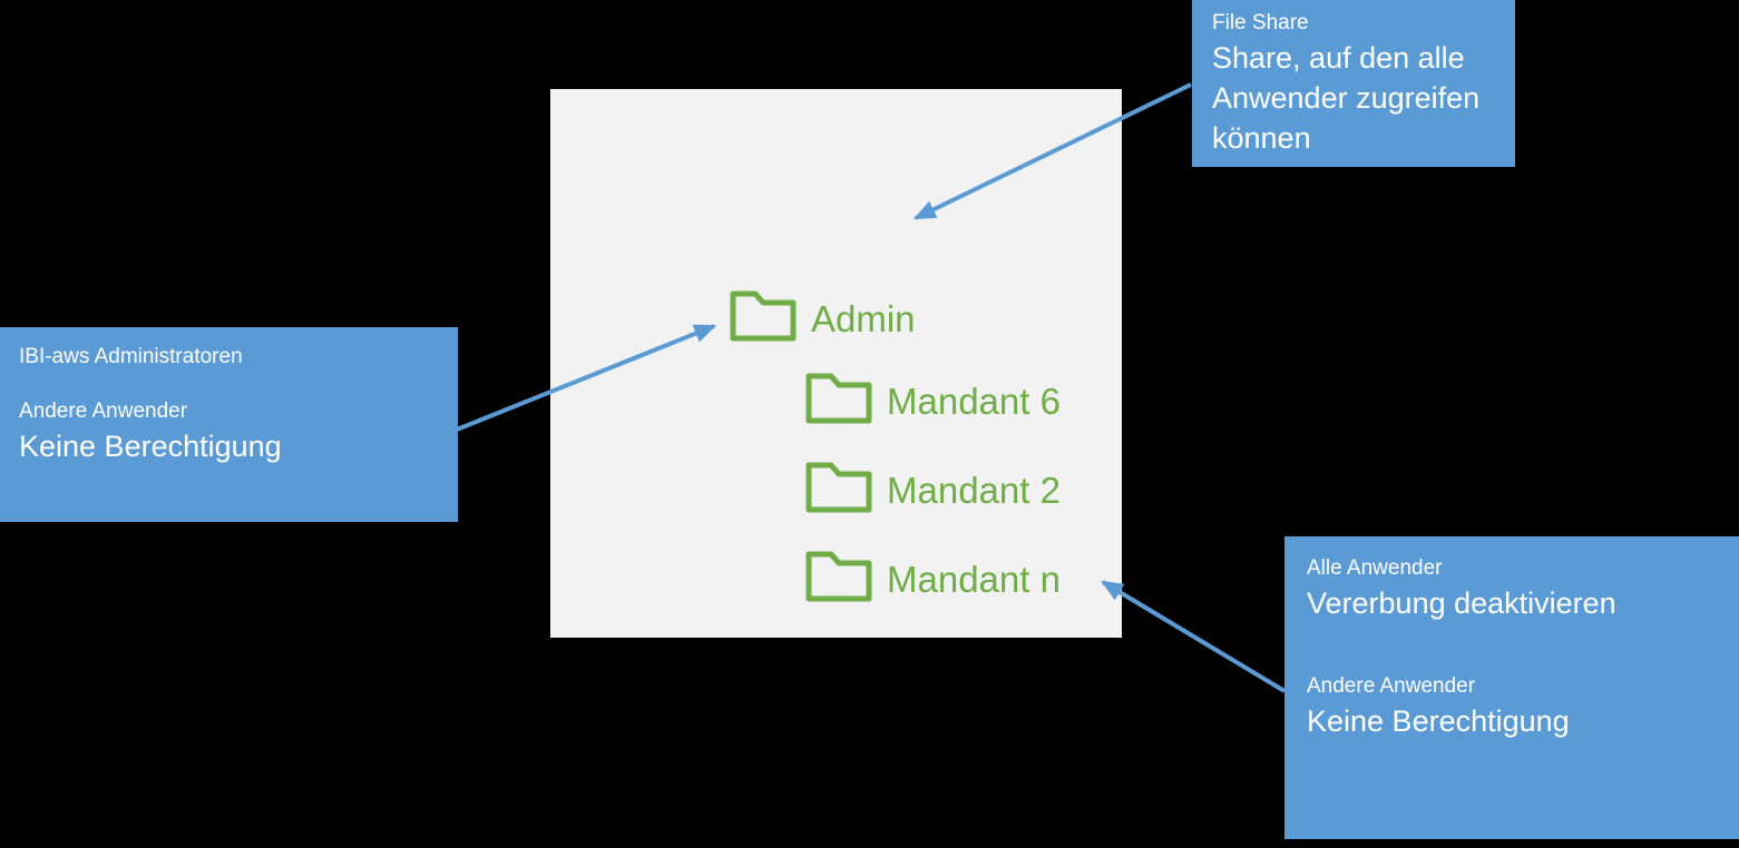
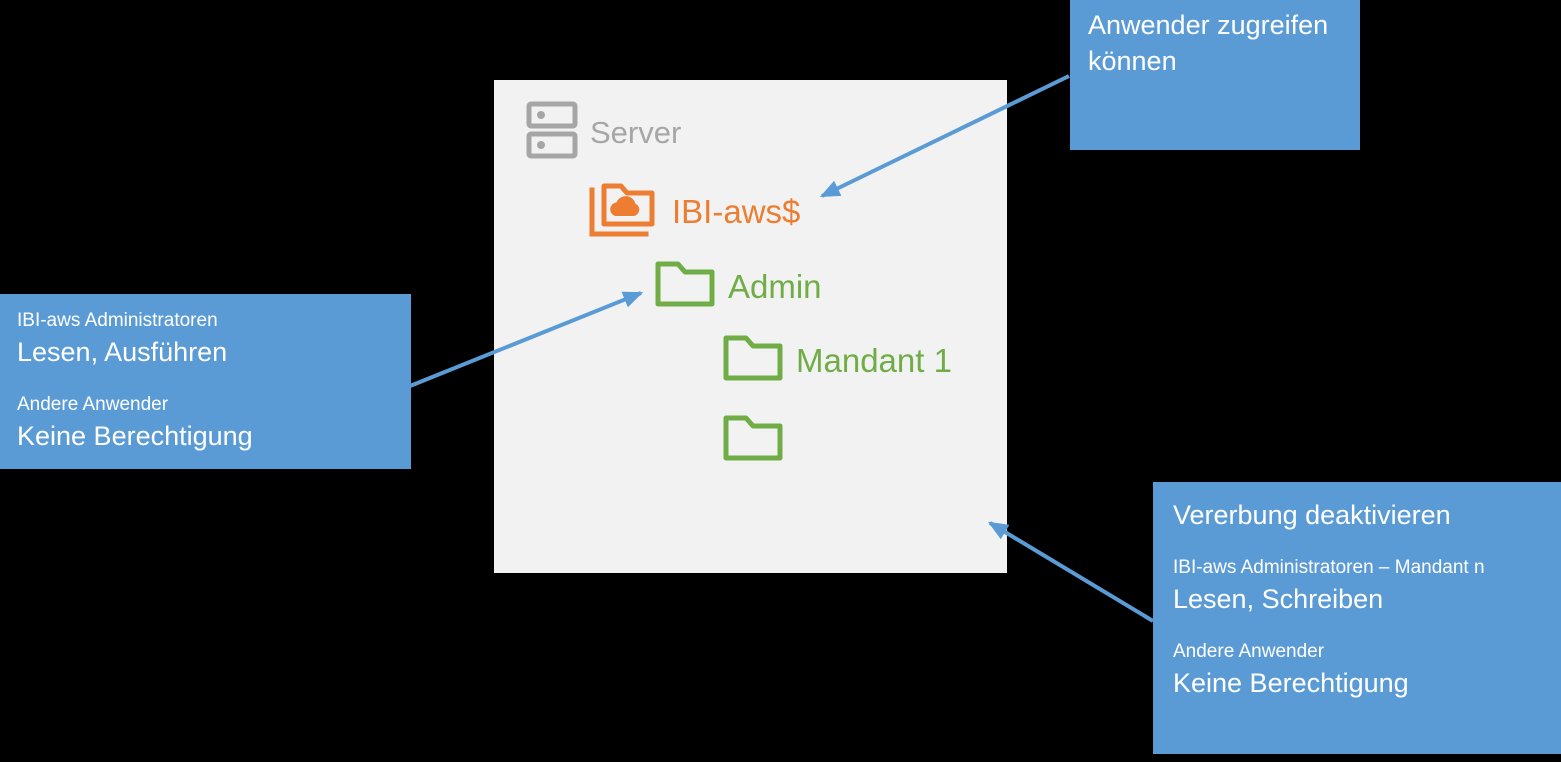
+ Server
+ IBI-aws$
  Admin
- Mandant 6
+ Mandant 1
- Mandant 2
- Mandant n
- File Share
- Share, auf den alle
  Anwender zugreifen
  können
  IBI-aws Administratoren
+ Lesen, Ausführen
  Andere Anwender
  Keine Berechtigung
- Alle Anwender
  Vererbung deaktivieren
+ IBI-aws Administratoren – Mandant n
+ Lesen, Schreiben
  Andere Anwender
  Keine Berechtigung
